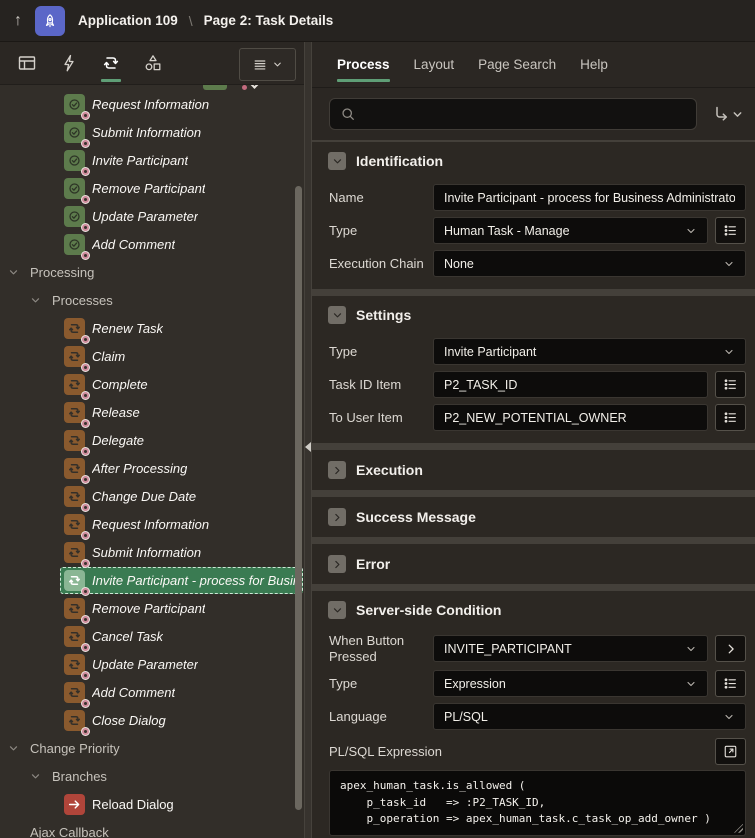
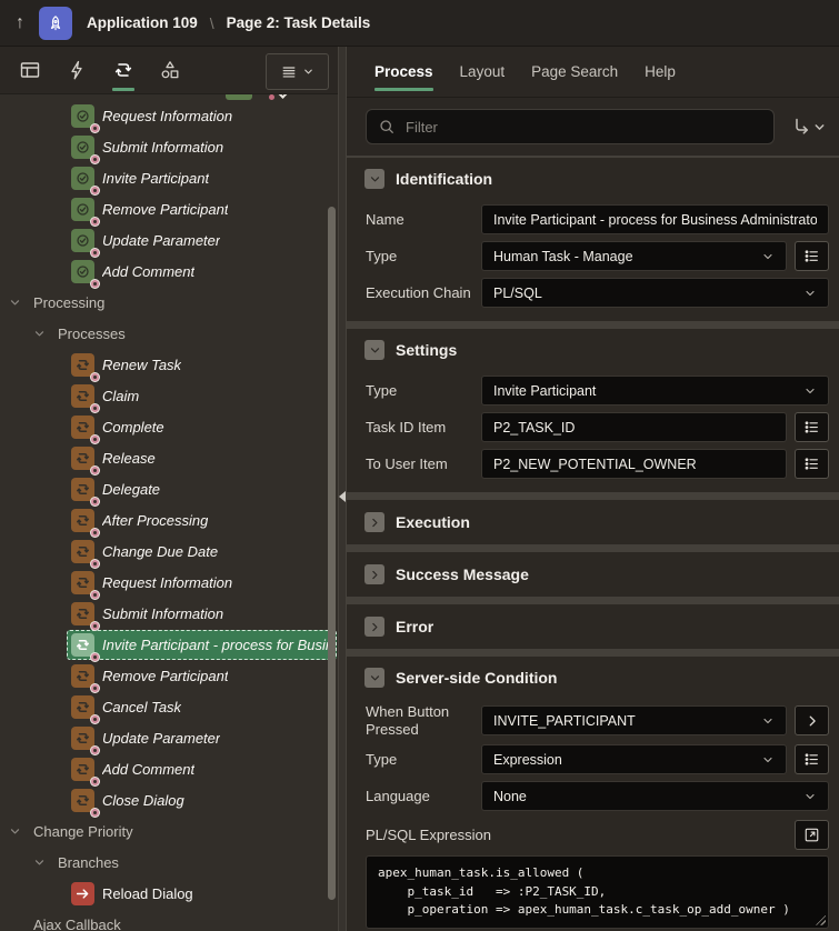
  ↑
  Application 109
  \
  Page 2: Task Details
  Request Information
  Submit Information
  Invite Participant
  Remove Participant
  Update Parameter
  Add Comment
  Processing
  Processes
  Renew Task
  Claim
  Complete
  Release
  Delegate
  After Processing
  Change Due Date
  Request Information
  Submit Information
  Remove Participant
  Cancel Task
  Update Parameter
  Add Comment
  Close Dialog
  Change Priority
  Branches
  Reload Dialog
  Ajax Callback
  Process
  Layout
  Page Search
  Help
+ Filter
  Identification
  Name
  Invite Participant - process for Business Administrato
  Type
  Human Task - Manage
  Execution Chain
- None
+ PL/SQL
  Settings
  Type
  Invite Participant
  Task ID Item
  P2_TASK_ID
  To User Item
  P2_NEW_POTENTIAL_OWNER
  Execution
  Success Message
  Error
  Server-side Condition
  When Button Pressed
  INVITE_PARTICIPANT
  Type
  Expression
  Language
- PL/SQL
+ None
  PL/SQL Expression
  apex_human_task.is_allowed (
  p_task_id => :P2_TASK_ID,
  p_operation => apex_human_task.c_task_op_add_owner )
